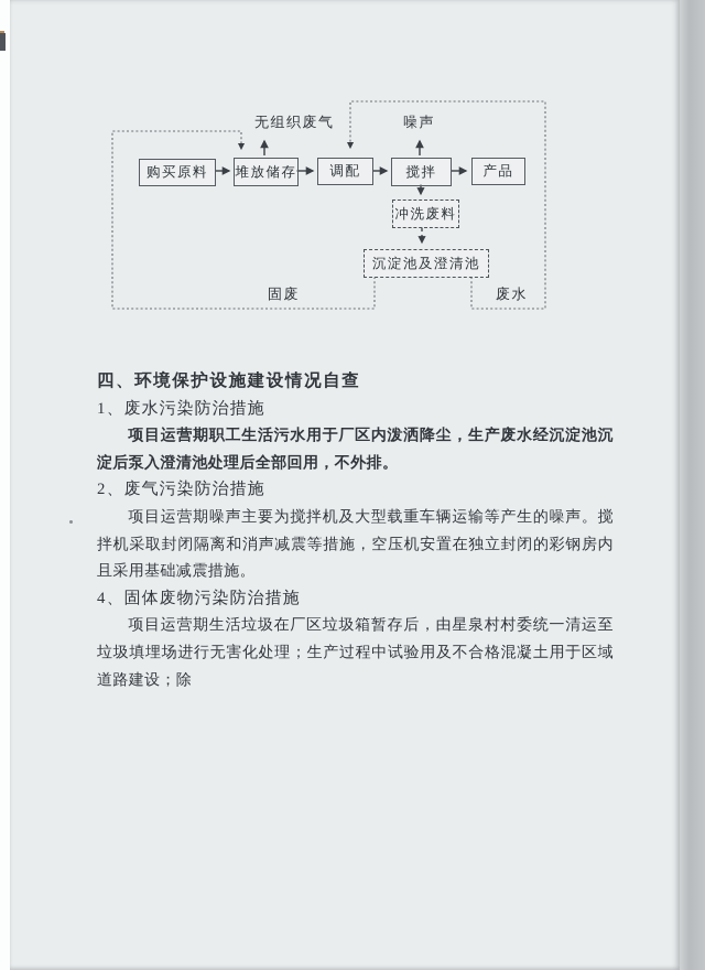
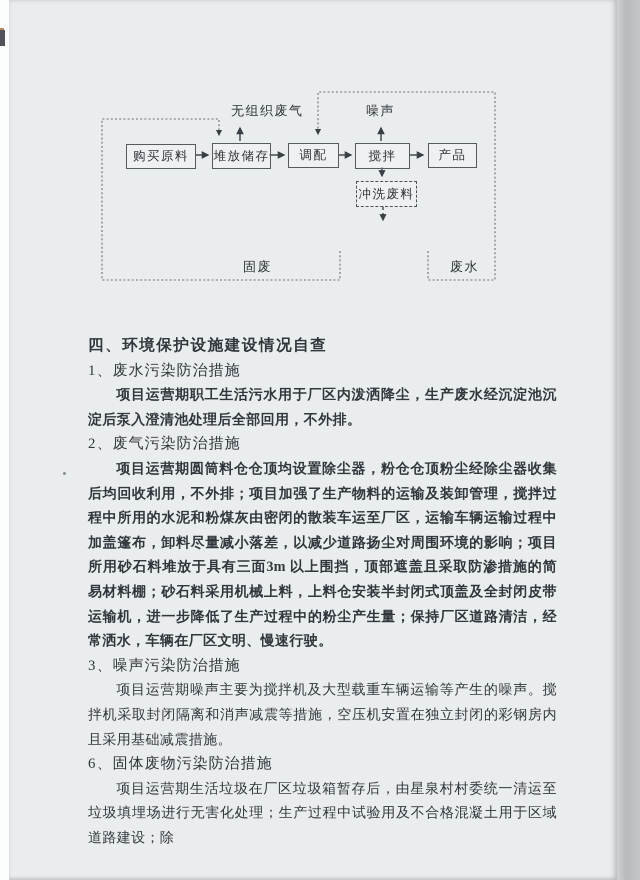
  购买原料
  堆放储存
  调配
  搅拌
  产品
  冲洗废料
- 沉淀池及澄清池
  无组织废气
  噪声
  固废
  废水
  四、环境保护设施建设情况自查
  1、废水污染防治措施
  项目运营期职工生活污水用于厂区内泼洒降尘，生产废水经沉淀池沉淀后泵入澄清池处理后全部回用，不外排。
  2、废气污染防治措施
+ 项目运营期圆筒料仓仓顶均设置除尘器，粉仓仓顶粉尘经除尘器收集后均回收利用，不外排；项目加强了生产物料的运输及装卸管理，搅拌过程中所用的水泥和粉煤灰由密闭的散装车运至厂区，运输车辆运输过程中加盖篷布，卸料尽量减小落差，以减少道路扬尘对周围环境的影响；项目所用砂石料堆放于具有三面3m 以上围挡，顶部遮盖且采取防渗措施的简易材料棚；砂石料采用机械上料，上料仓安装半封闭式顶盖及全封闭皮带运输机，进一步降低了生产过程中的粉尘产生量；保持厂区道路清洁，经常洒水，车辆在厂区文明、慢速行驶。
+ 3、噪声污染防治措施
  项目运营期噪声主要为搅拌机及大型载重车辆运输等产生的噪声。搅拌机采取封闭隔离和消声减震等措施，空压机安置在独立封闭的彩钢房内且采用基础减震措施。
- 4、固体废物污染防治措施
+ 6、固体废物污染防治措施
  项目运营期生活垃圾在厂区垃圾箱暂存后，由星泉村村委统一清运至垃圾填埋场进行无害化处理；生产过程中试验用及不合格混凝土用于区域道路建设；除
